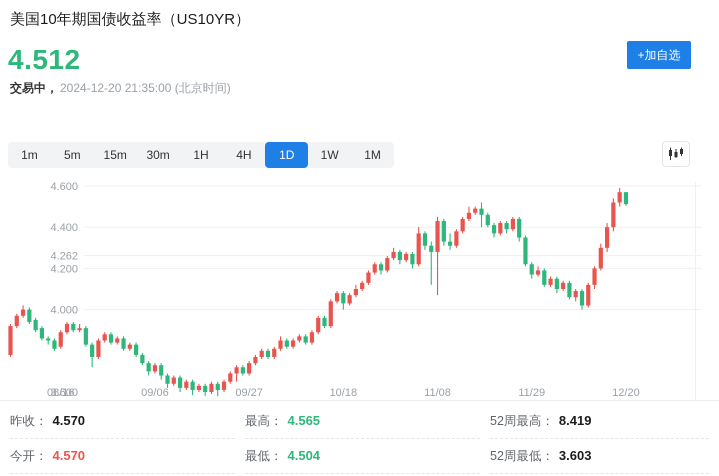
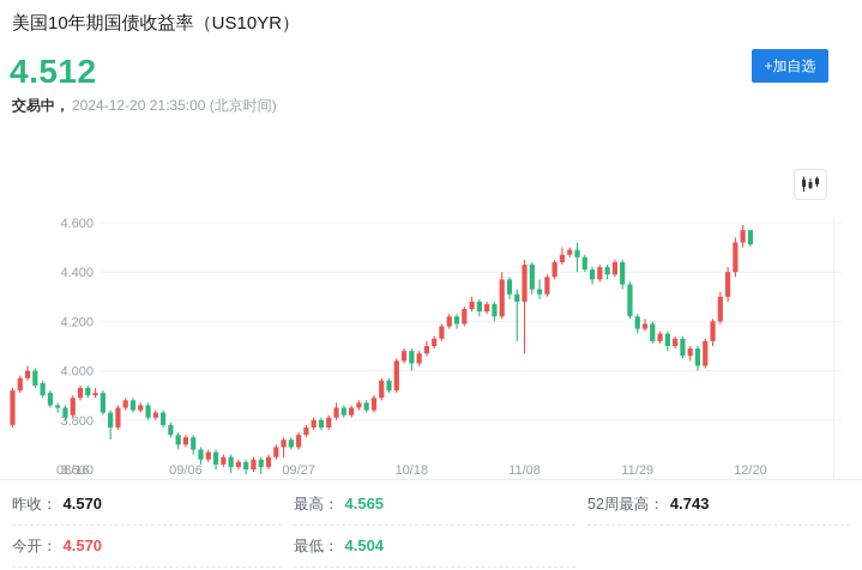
  美国10年期国债收益率（US10YR）
  +加自选
  4.512
  交易中， 2024-12-20 21:35:00 (北京时间)
- 1m
- 5m
- 15m
- 30m
- 1H
- 4H
- 1D
- 1W
- 1M
  4.600
  4.400
  4.200
  4.000
- 4.262
+ 3.800
  3.600
  08/16
  09/06
  09/27
  10/18
  11/08
  11/29
  12/20
  昨收：
  4.570
  最高：
  4.565
  52周最高：
- 8.419
+ 4.743
  今开：
  4.570
  最低：
  4.504
- 52周最低：
- 3.603
